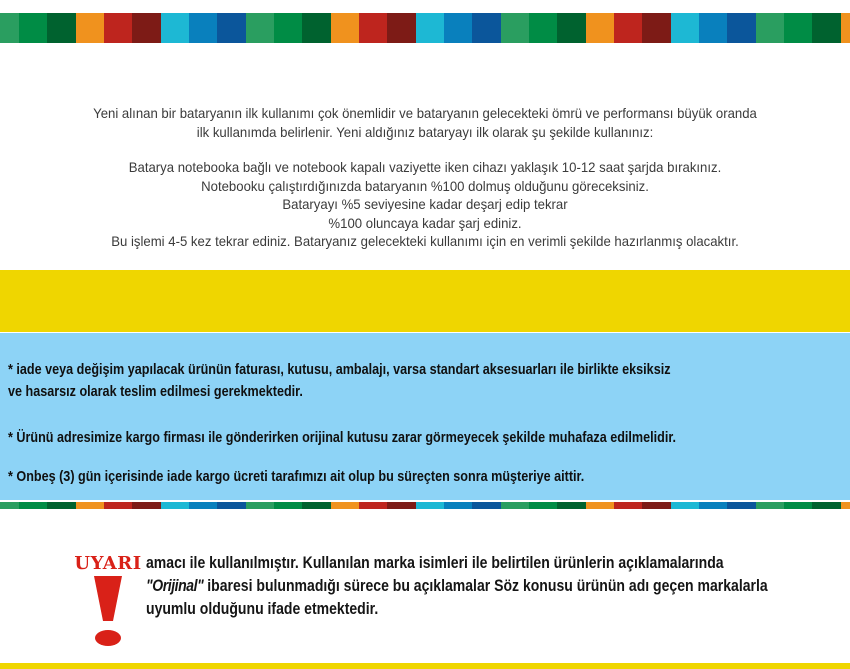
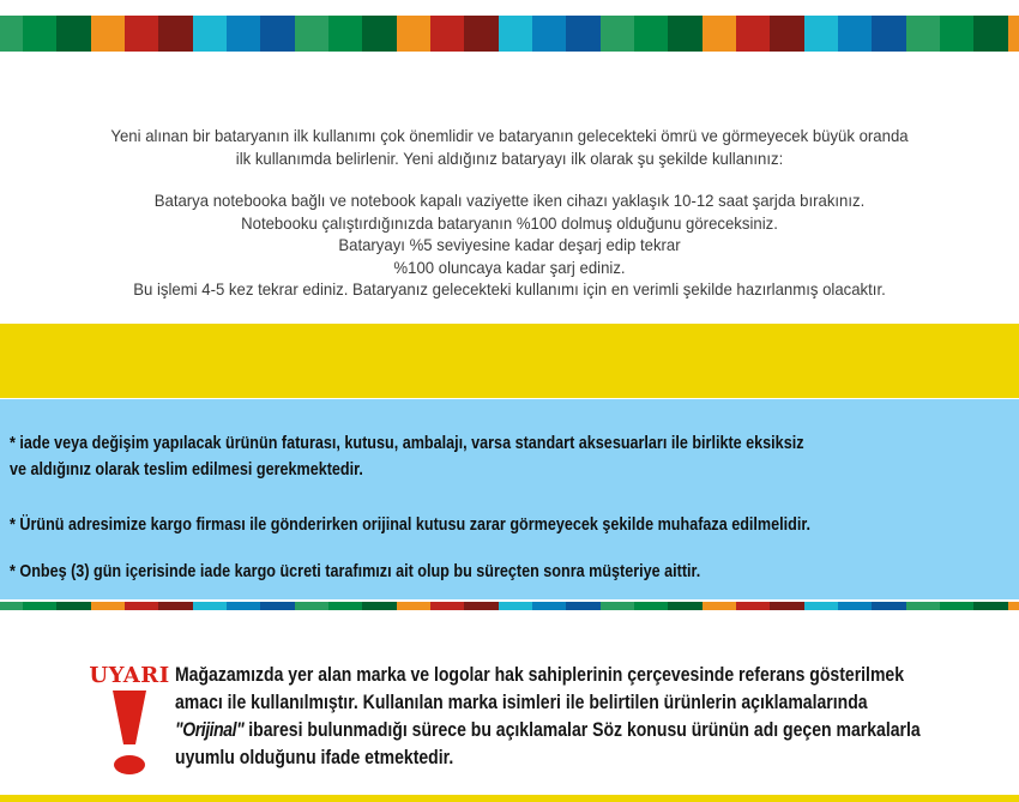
- Yeni alınan bir bataryanın ilk kullanımı çok önemlidir ve bataryanın gelecekteki ömrü ve performansı büyük oranda
+ Yeni alınan bir bataryanın ilk kullanımı çok önemlidir ve bataryanın gelecekteki ömrü ve görmeyecek büyük oranda
  ilk kullanımda belirlenir. Yeni aldığınız bataryayı ilk olarak şu şekilde kullanınız:
  Batarya notebooka bağlı ve notebook kapalı vaziyette iken cihazı yaklaşık 10-12 saat şarjda bırakınız.
  Notebooku çalıştırdığınızda bataryanın %100 dolmuş olduğunu göreceksiniz.
  Bataryayı %5 seviyesine kadar deşarj edip tekrar
  %100 oluncaya kadar şarj ediniz.
  Bu işlemi 4-5 kez tekrar ediniz. Bataryanız gelecekteki kullanımı için en verimli şekilde hazırlanmış olacaktır.
  * iade veya değişim yapılacak ürünün faturası, kutusu, ambalajı, varsa standart aksesuarları ile birlikte eksiksiz
- ve hasarsız olarak teslim edilmesi gerekmektedir.
+ ve aldığınız olarak teslim edilmesi gerekmektedir.
  * Ürünü adresimize kargo firması ile gönderirken orijinal kutusu zarar görmeyecek şekilde muhafaza edilmelidir.
  * Onbeş (3) gün içerisinde iade kargo ücreti tarafımızı ait olup bu süreçten sonra müşteriye aittir.
  UYARI
+ Mağazamızda yer alan marka ve logolar hak sahiplerinin çerçevesinde referans gösterilmek
  amacı ile kullanılmıştır. Kullanılan marka isimleri ile belirtilen ürünlerin açıklamalarında
  "Orijinal" ibaresi bulunmadığı sürece bu açıklamalar Söz konusu ürünün adı geçen markalarla
  uyumlu olduğunu ifade etmektedir.
